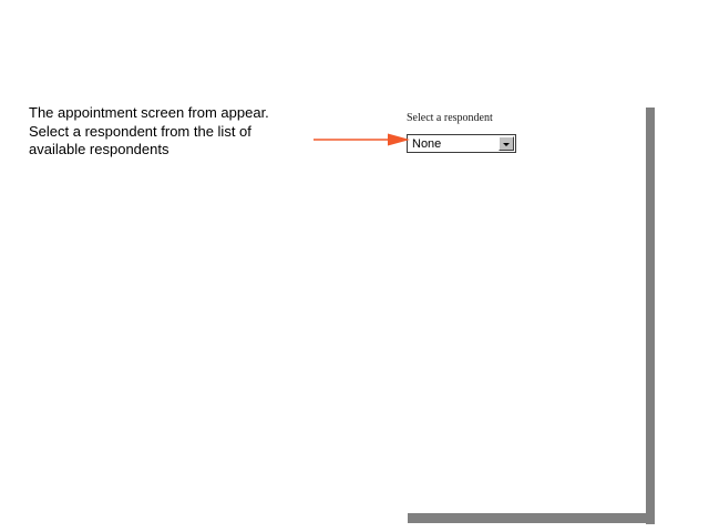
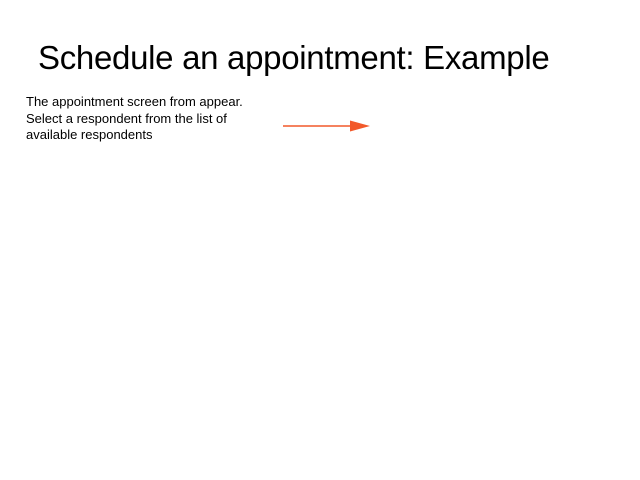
+ Schedule an appointment: Example
  The appointment screen from appear. Select a respondent from the list of available respondents
- Select a respondent
- None
